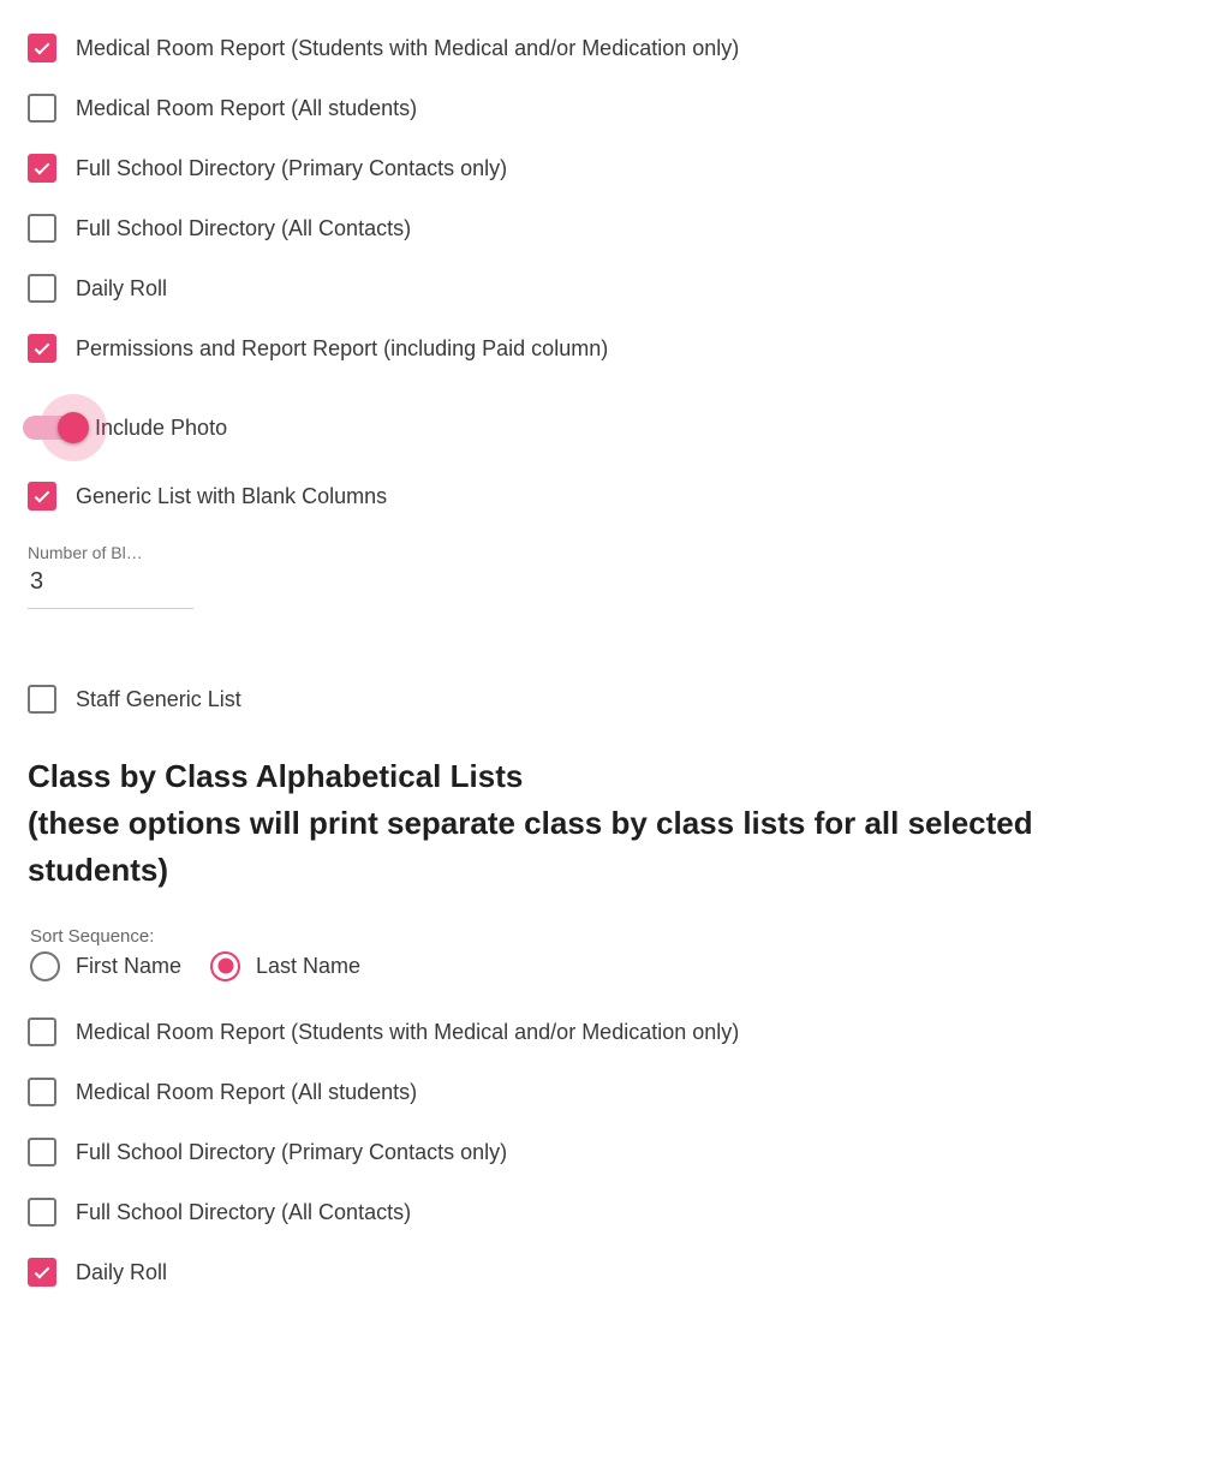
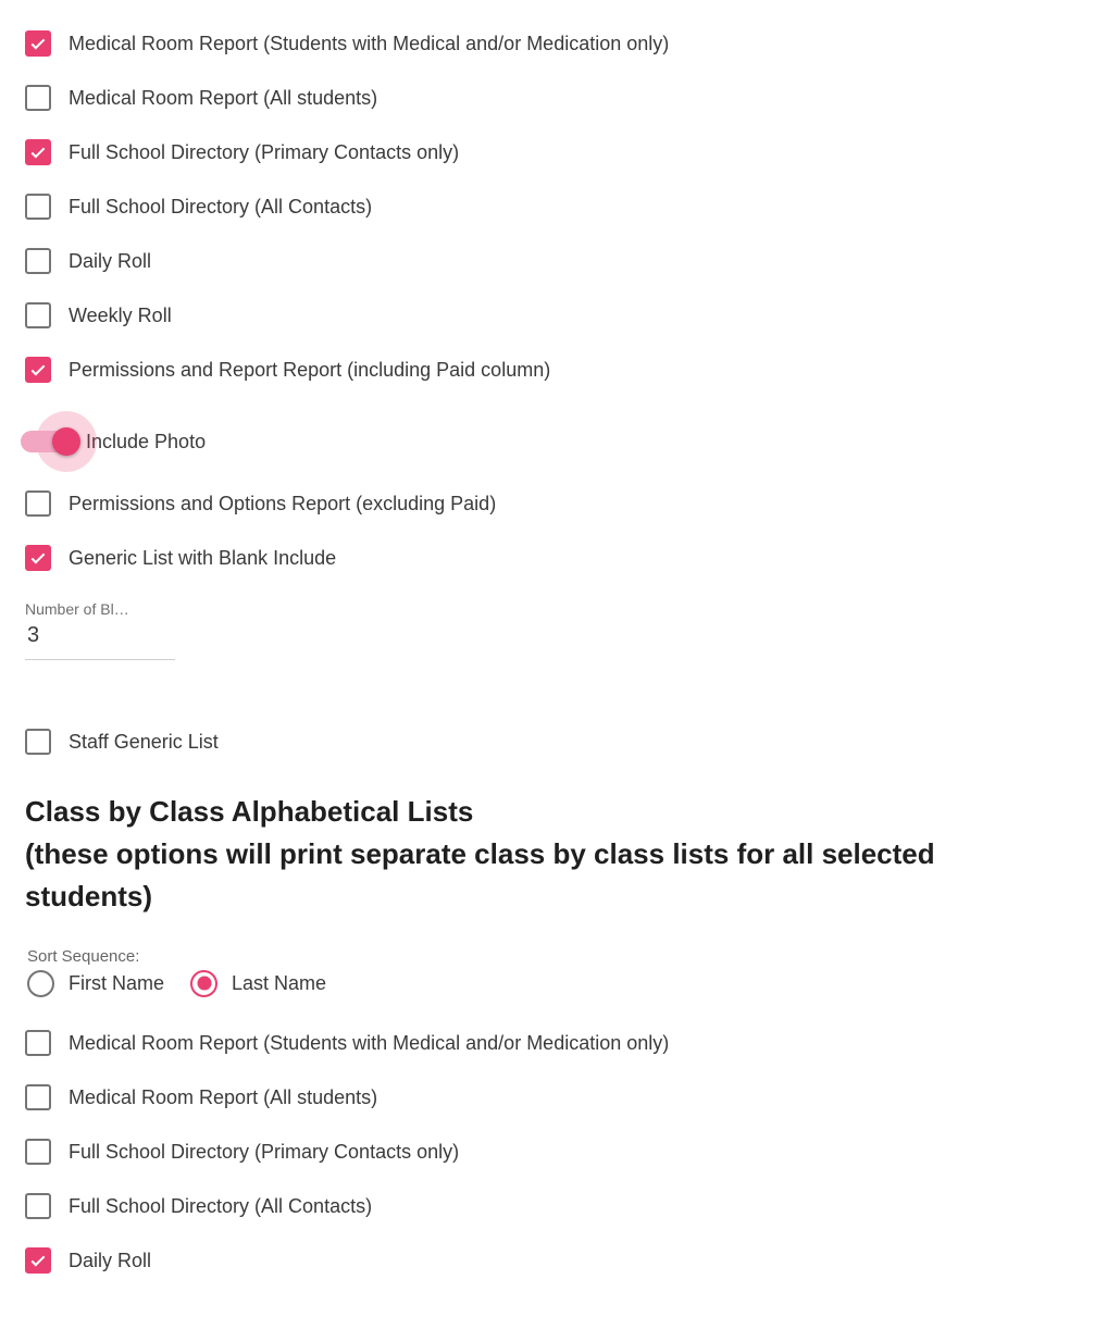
  Medical Room Report (Students with Medical and/or Medication only)
  Medical Room Report (All students)
  Full School Directory (Primary Contacts only)
  Full School Directory (All Contacts)
  Daily Roll
+ Weekly Roll
  Permissions and Report Report (including Paid column)
  Include Photo
+ Permissions and Options Report (excluding Paid)
- Generic List with Blank Columns
+ Generic List with Blank Include
  Number of Bl…
  3
  Staff Generic List
  Class by Class Alphabetical Lists
  (these options will print separate class by class lists for all selected students)
  Sort Sequence:
  First Name
  Last Name
  Medical Room Report (Students with Medical and/or Medication only)
  Medical Room Report (All students)
  Full School Directory (Primary Contacts only)
  Full School Directory (All Contacts)
  Daily Roll
